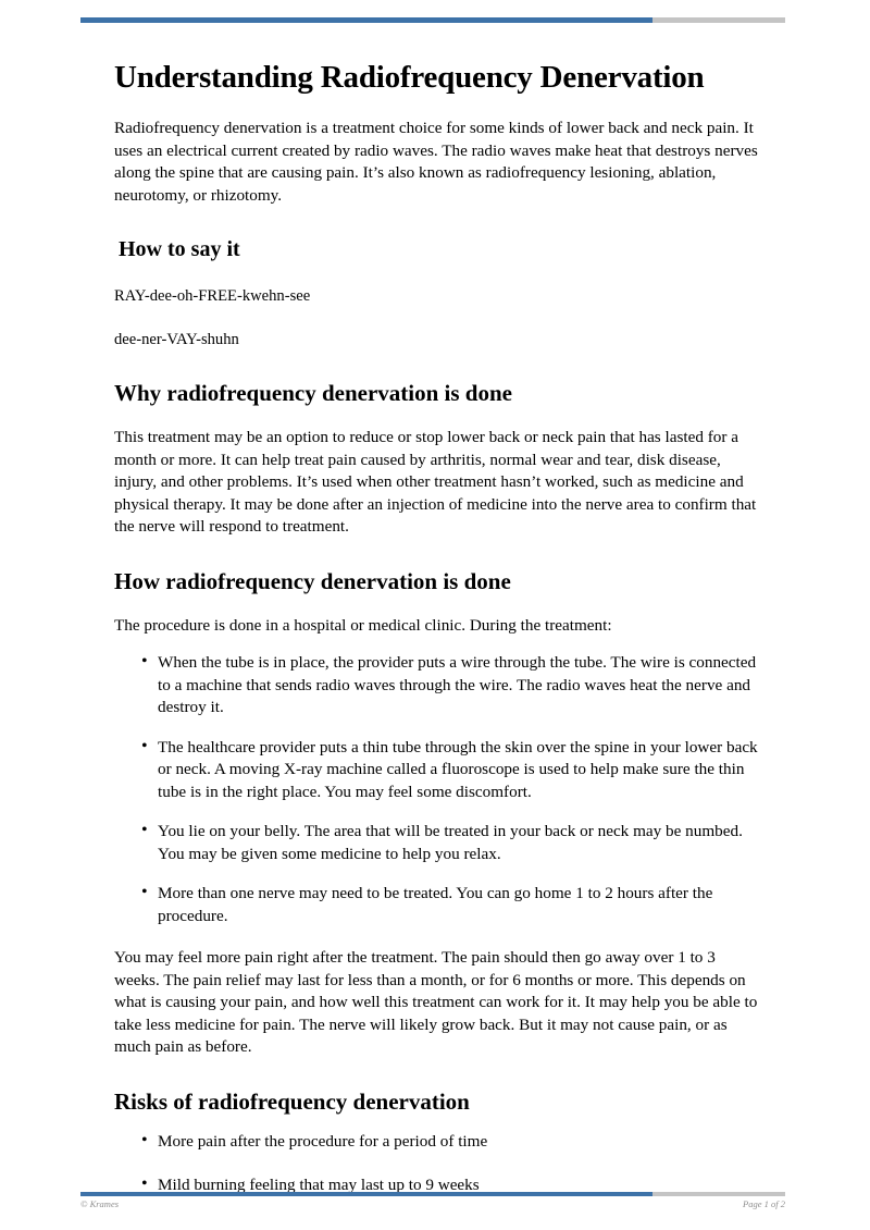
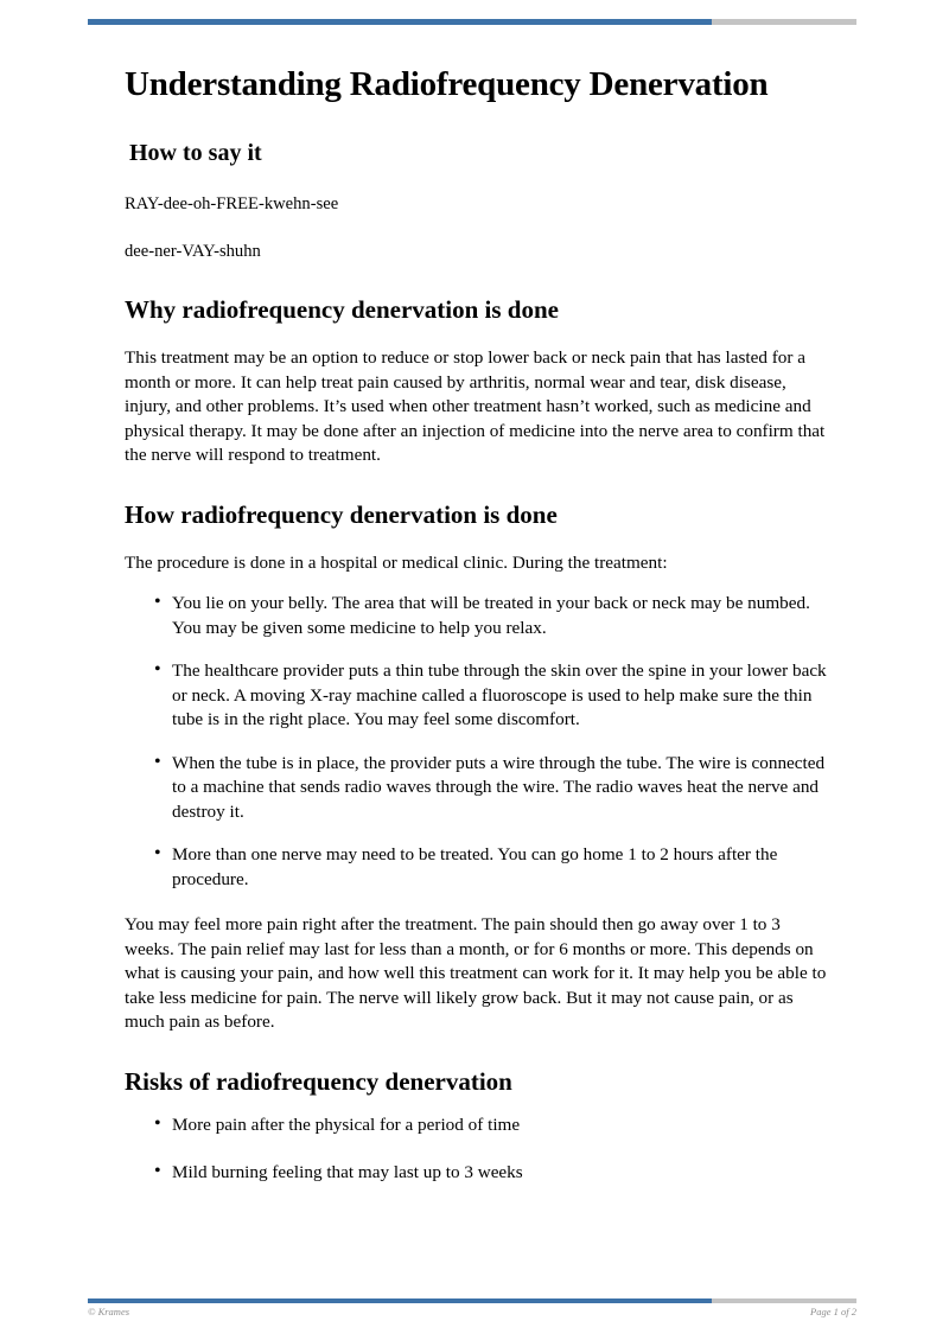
  Understanding Radiofrequency Denervation
- Radiofrequency denervation is a treatment choice for some kinds of lower back and neck pain. It uses an electrical current created by radio waves. The radio waves make heat that destroys nerves along the spine that are causing pain. It’s also known as radiofrequency lesioning, ablation, neurotomy, or rhizotomy.
  How to say it
  RAY-dee-oh-FREE-kwehn-see
  dee-ner-VAY-shuhn
  Why radiofrequency denervation is done
  This treatment may be an option to reduce or stop lower back or neck pain that has lasted for a month or more. It can help treat pain caused by arthritis, normal wear and tear, disk disease, injury, and other problems. It’s used when other treatment hasn’t worked, such as medicine and physical therapy. It may be done after an injection of medicine into the nerve area to confirm that the nerve will respond to treatment.
  How radiofrequency denervation is done
  The procedure is done in a hospital or medical clinic. During the treatment:
- When the tube is in place, the provider puts a wire through the tube. The wire is connected to a machine that sends radio waves through the wire. The radio waves heat the nerve and destroy it.
+ You lie on your belly. The area that will be treated in your back or neck may be numbed. You may be given some medicine to help you relax.
  The healthcare provider puts a thin tube through the skin over the spine in your lower back or neck. A moving X-ray machine called a fluoroscope is used to help make sure the thin tube is in the right place. You may feel some discomfort.
- You lie on your belly. The area that will be treated in your back or neck may be numbed. You may be given some medicine to help you relax.
+ When the tube is in place, the provider puts a wire through the tube. The wire is connected to a machine that sends radio waves through the wire. The radio waves heat the nerve and destroy it.
  More than one nerve may need to be treated. You can go home 1 to 2 hours after the procedure.
  You may feel more pain right after the treatment. The pain should then go away over 1 to 3 weeks. The pain relief may last for less than a month, or for 6 months or more. This depends on what is causing your pain, and how well this treatment can work for it. It may help you be able to take less medicine for pain. The nerve will likely grow back. But it may not cause pain, or as much pain as before.
  Risks of radiofrequency denervation
- More pain after the procedure for a period of time
+ More pain after the physical for a period of time
- Mild burning feeling that may last up to 9 weeks
+ Mild burning feeling that may last up to 3 weeks
  © Krames
  Page 1 of 2
